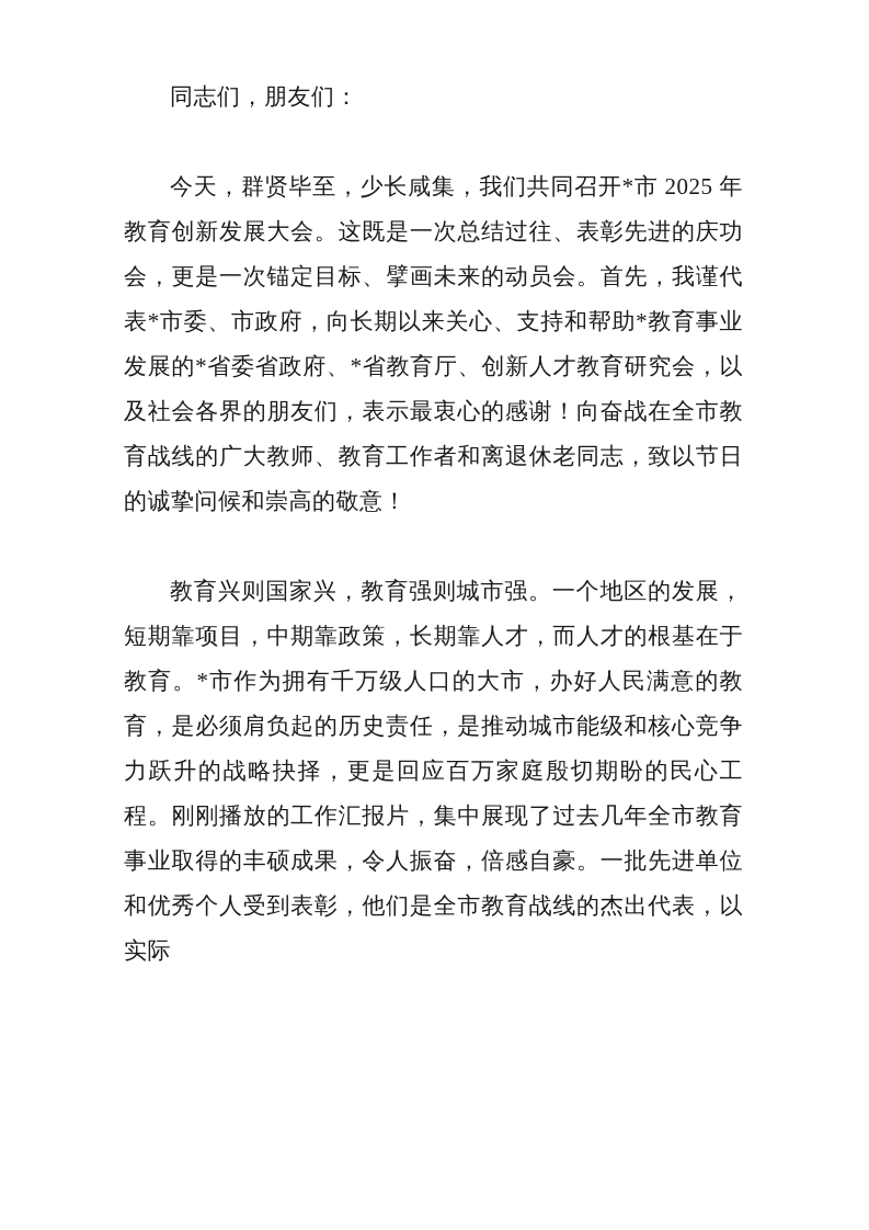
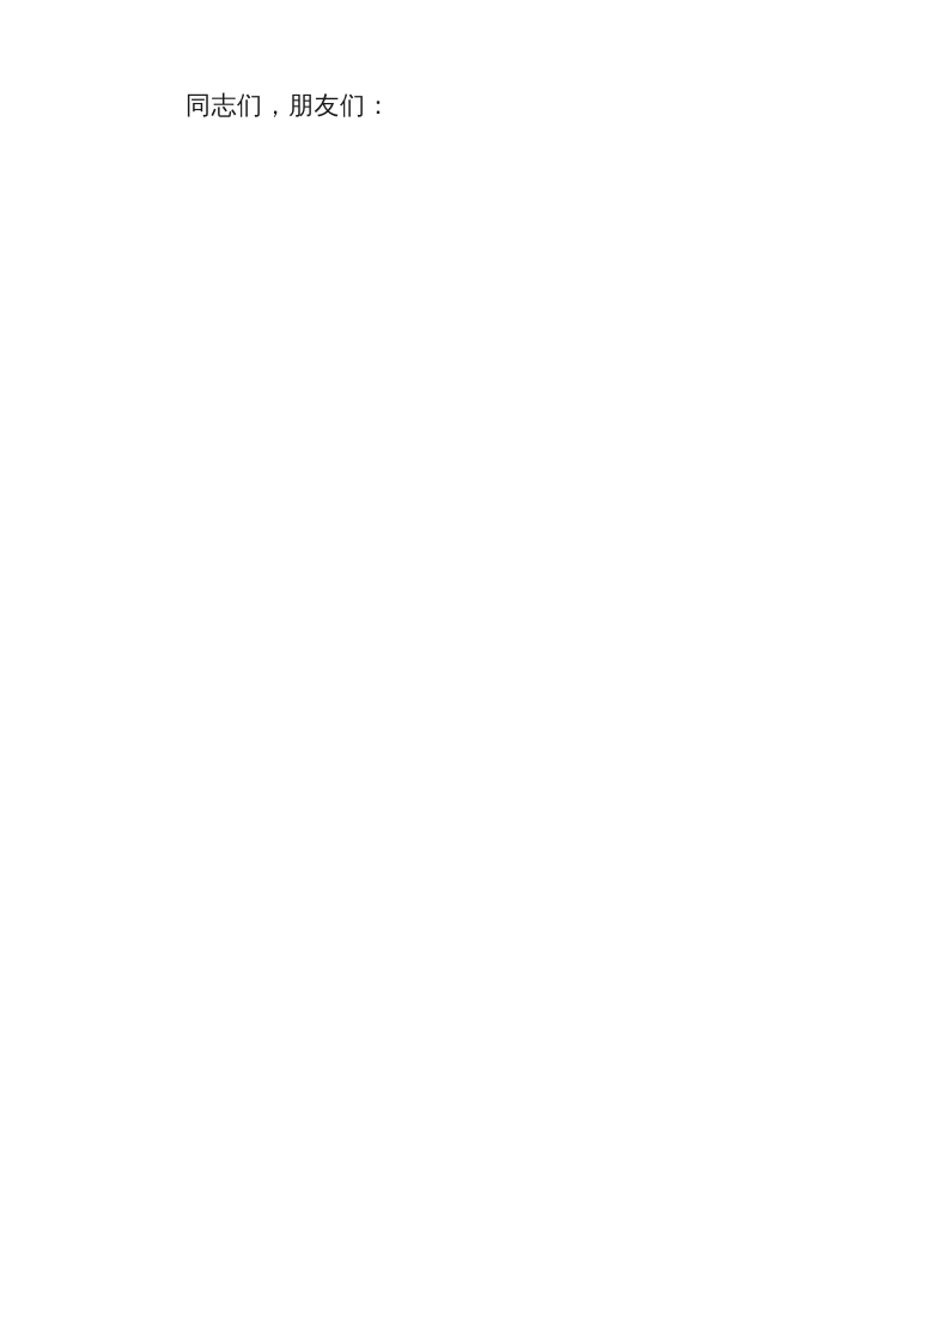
  同志们，朋友们：
- 今天，群贤毕至，少长咸集，我们共同召开*市 2025 年教育创新发展大会。这既是一次总结过往、表彰先进的庆功会，更是一次锚定目标、擘画未来的动员会。首先，我谨代表*市委、市政府，向长期以来关心、支持和帮助*教育事业发展的*省委省政府、*省教育厅、创新人才教育研究会，以及社会各界的朋友们，表示最衷心的感谢！向奋战在全市教育战线的广大教师、教育工作者和离退休老同志，致以节日的诚挚问候和崇高的敬意！
- 教育兴则国家兴，教育强则城市强。一个地区的发展，短期靠项目，中期靠政策，长期靠人才，而人才的根基在于教育。*市作为拥有千万级人口的大市，办好人民满意的教育，是必须肩负起的历史责任，是推动城市能级和核心竞争力跃升的战略抉择，更是回应百万家庭殷切期盼的民心工程。刚刚播放的工作汇报片，集中展现了过去几年全市教育事业取得的丰硕成果，令人振奋，倍感自豪。一批先进单位和优秀个人受到表彰，他们是全市教育战线的杰出代表，以实际
